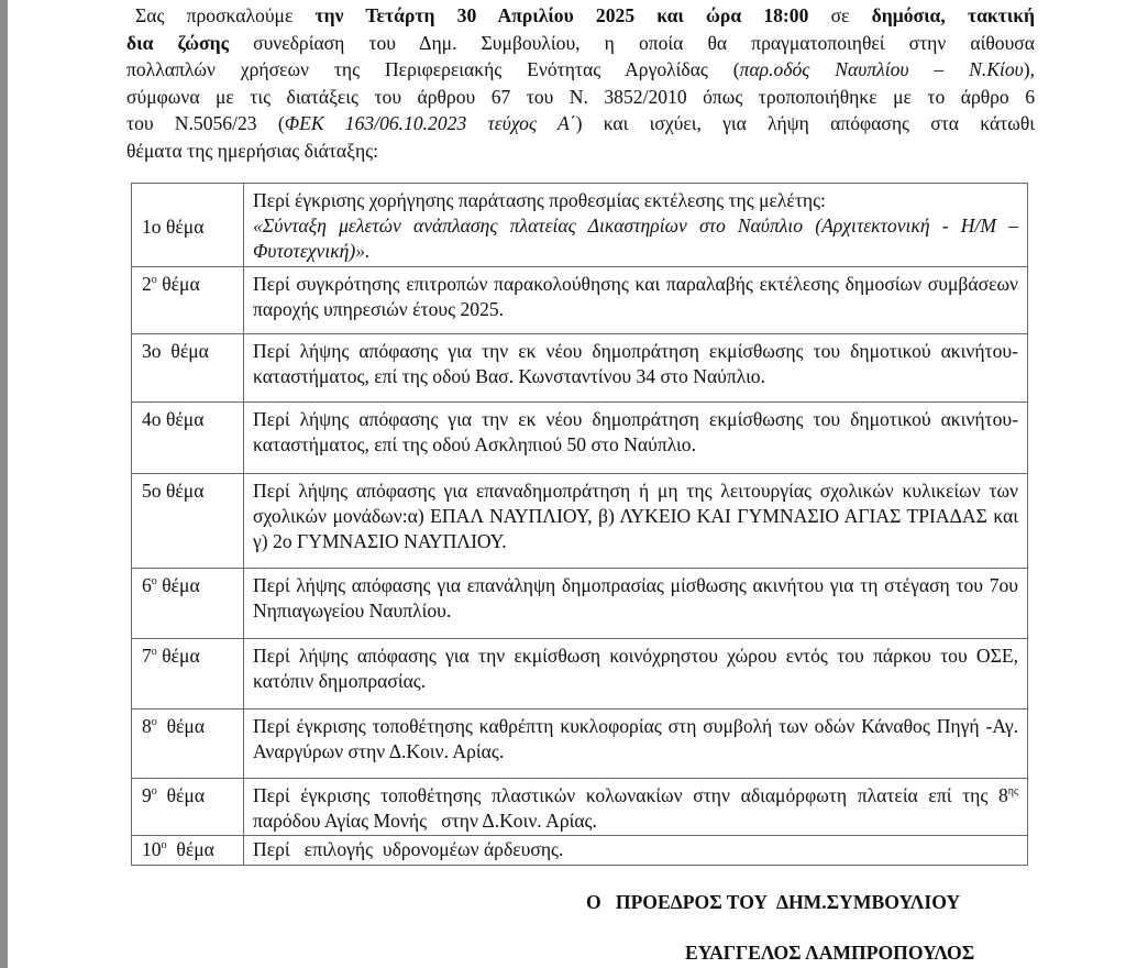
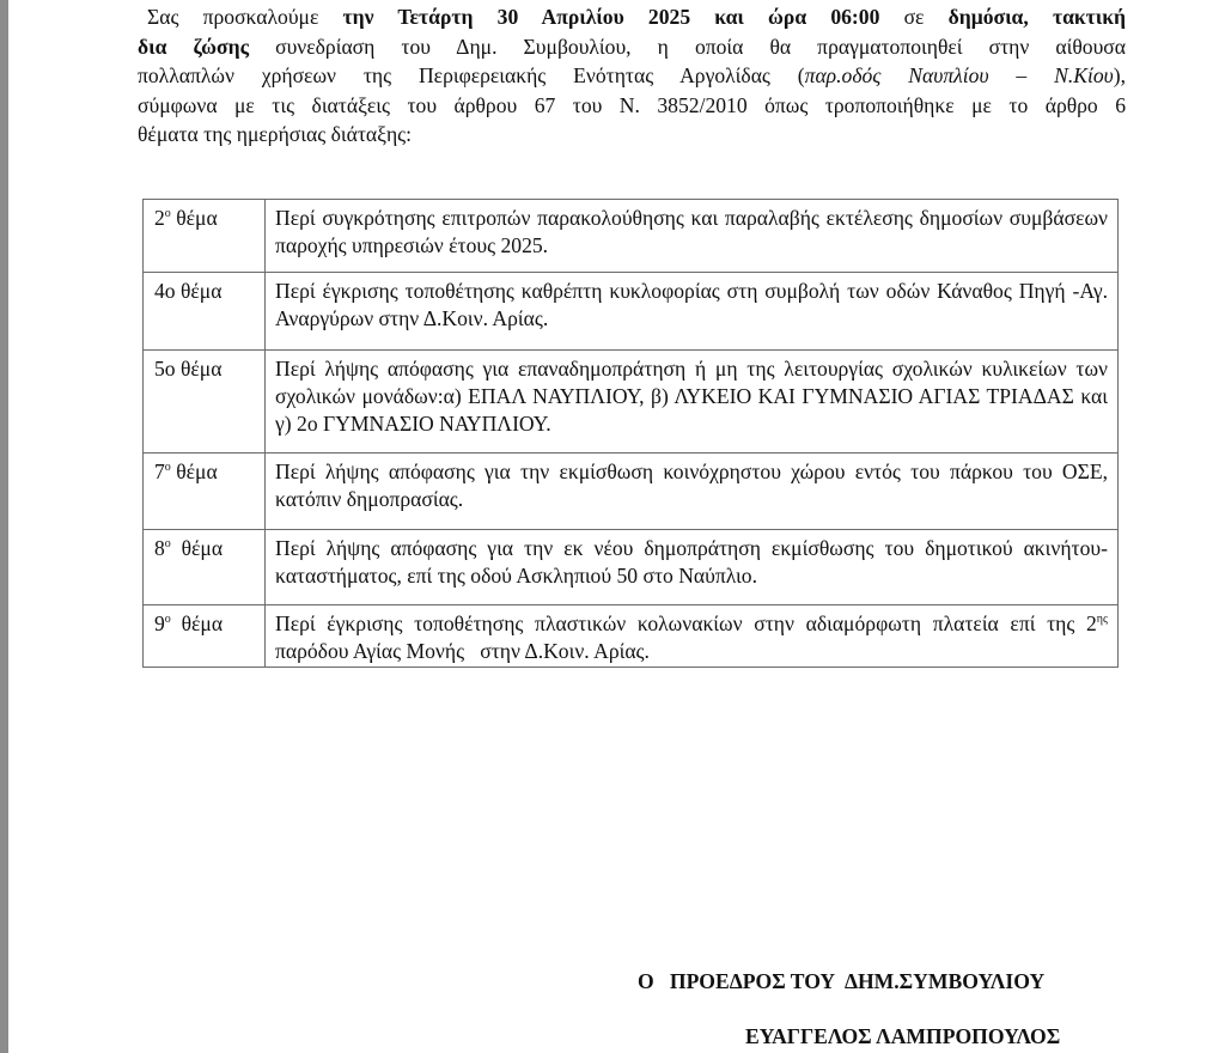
- Σας προσκαλούμε την Τετάρτη 30 Απριλίου 2025 και ώρα 18:00 σε δημόσια, τακτική
+ Σας προσκαλούμε την Τετάρτη 30 Απριλίου 2025 και ώρα 06:00 σε δημόσια, τακτική
  δια ζώσης συνεδρίαση του Δημ. Συμβουλίου, η οποία θα πραγματοποιηθεί στην αίθουσα
  πολλαπλών χρήσεων της Περιφερειακής Ενότητας Αργολίδας (παρ.οδός Ναυπλίου – Ν.Κίου),
  σύμφωνα με τις διατάξεις του άρθρου 67 του Ν. 3852/2010 όπως τροποποιήθηκε με το άρθρο 6
- του Ν.5056/23 (ΦΕΚ 163/06.10.2023 τεύχος Α΄) και ισχύει, για λήψη απόφασης στα κάτωθι
  θέματα της ημερήσιας διάταξης:
- 1ο θέμα	Περί έγκρισης χορήγησης παράτασης προθεσμίας εκτέλεσης της μελέτης:«Σύνταξη μελετών ανάπλασης πλατείας Δικαστηρίων στο Ναύπλιο (Αρχιτεκτονική - Η/Μ – Φυτοτεχνική)».
  2ο θέμα	Περί συγκρότησης επιτροπών παρακολούθησης και παραλαβής εκτέλεσης δημοσίων συμβάσεων παροχής υπηρεσιών έτους 2025.
- 3ο θέμα	Περί λήψης απόφασης για την εκ νέου δημοπράτηση εκμίσθωσης του δημοτικού ακινήτου- καταστήματος, επί της οδού Βασ. Κωνσταντίνου 34 στο Ναύπλιο.
- 4ο θέμα	Περί λήψης απόφασης για την εκ νέου δημοπράτηση εκμίσθωσης του δημοτικού ακινήτου- καταστήματος, επί της οδού Ασκληπιού 50 στο Ναύπλιο.
+ 4ο θέμα	Περί έγκρισης τοποθέτησης καθρέπτη κυκλοφορίας στη συμβολή των οδών Κάναθος Πηγή -Αγ. Αναργύρων στην Δ.Κοιν. Αρίας.
  5ο θέμα	Περί λήψης απόφασης για επαναδημοπράτηση ή μη της λειτουργίας σχολικών κυλικείων των σχολικών μονάδων:α) ΕΠΑΛ ΝΑΥΠΛΙΟΥ, β) ΛΥΚΕΙΟ ΚΑΙ ΓΥΜΝΑΣΙΟ ΑΓΙΑΣ ΤΡΙΑΔΑΣ και γ) 2ο ΓΥΜΝΑΣΙΟ ΝΑΥΠΛΙΟΥ.
- 6ο θέμα	Περί λήψης απόφασης για επανάληψη δημοπρασίας μίσθωσης ακινήτου για τη στέγαση του 7ου Νηπιαγωγείου Ναυπλίου.
  7ο θέμα	Περί λήψης απόφασης για την εκμίσθωση κοινόχρηστου χώρου εντός του πάρκου του ΟΣΕ, κατόπιν δημοπρασίας.
- 8ο θέμα	Περί έγκρισης τοποθέτησης καθρέπτη κυκλοφορίας στη συμβολή των οδών Κάναθος Πηγή -Αγ. Αναργύρων στην Δ.Κοιν. Αρίας.
+ 8ο θέμα	Περί λήψης απόφασης για την εκ νέου δημοπράτηση εκμίσθωσης του δημοτικού ακινήτου- καταστήματος, επί της οδού Ασκληπιού 50 στο Ναύπλιο.
- 9ο θέμα	Περί έγκρισης τοποθέτησης πλαστικών κολωνακίων στην αδιαμόρφωτη πλατεία επί της 8ης παρόδου Αγίας Μονής στην Δ.Κοιν. Αρίας.
+ 9ο θέμα	Περί έγκρισης τοποθέτησης πλαστικών κολωνακίων στην αδιαμόρφωτη πλατεία επί της 2ης παρόδου Αγίας Μονής στην Δ.Κοιν. Αρίας.
- 10ο θέμα	Περί επιλογής υδρονομέων άρδευσης.
  Ο ΠΡΟΕΔΡΟΣ ΤΟΥ ΔΗΜ.ΣΥΜΒΟΥΛΙΟΥ
  ΕΥΑΓΓΕΛΟΣ ΛΑΜΠΡΟΠΟΥΛΟΣ
